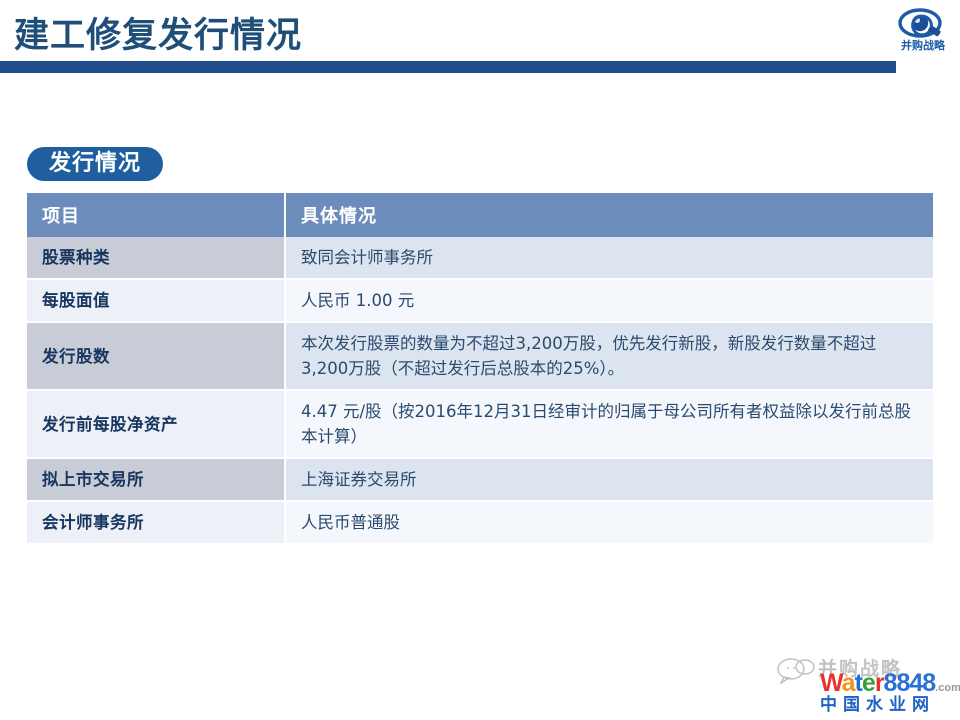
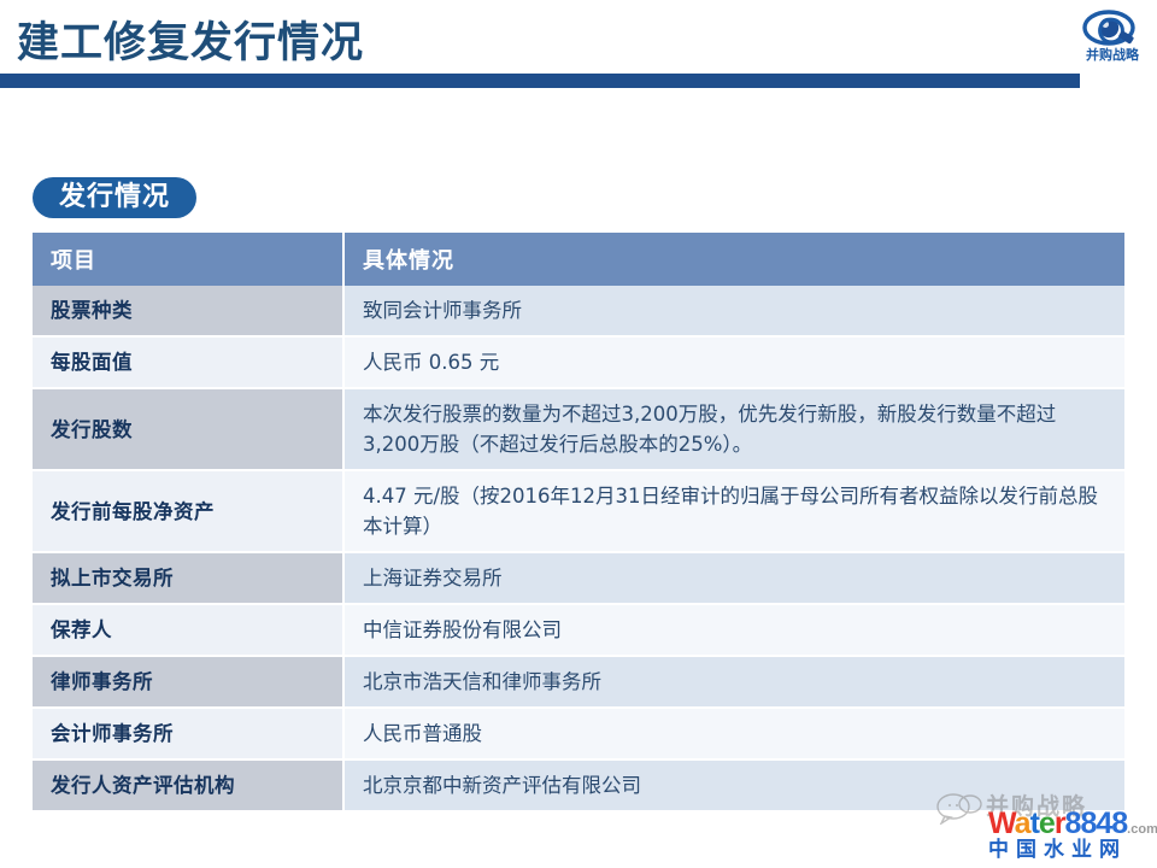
  建工修复发行情况
  并购战略
  发行情况
  项目	具体情况
  股票种类	致同会计师事务所
- 每股面值	人民币 1.00 元
+ 每股面值	人民币 0.65 元
  发行股数	本次发行股票的数量为不超过3,200万股，优先发行新股，新股发行数量不超过3,200万股（不超过发行后总股本的25%）。
  发行前每股净资产	4.47 元/股（按2016年12月31日经审计的归属于母公司所有者权益除以发行前总股本计算）
  拟上市交易所	上海证券交易所
+ 保荐人	中信证券股份有限公司
+ 律师事务所	北京市浩天信和律师事务所
  会计师事务所	人民币普通股
+ 发行人资产评估机构	北京京都中新资产评估有限公司
  并购战略
  Water8848.com
  中国水业网
